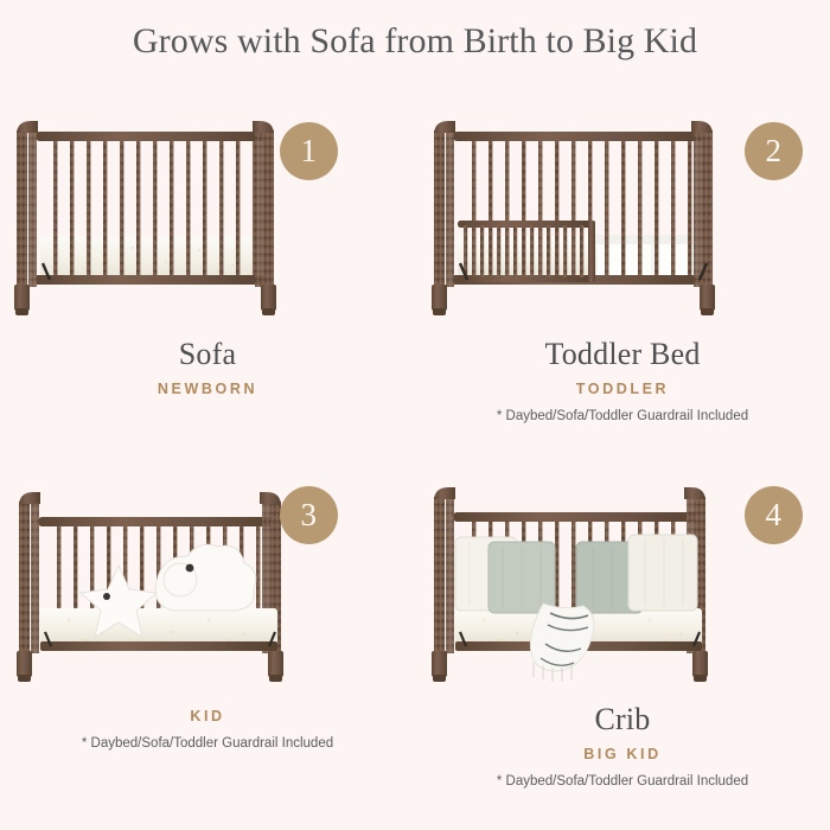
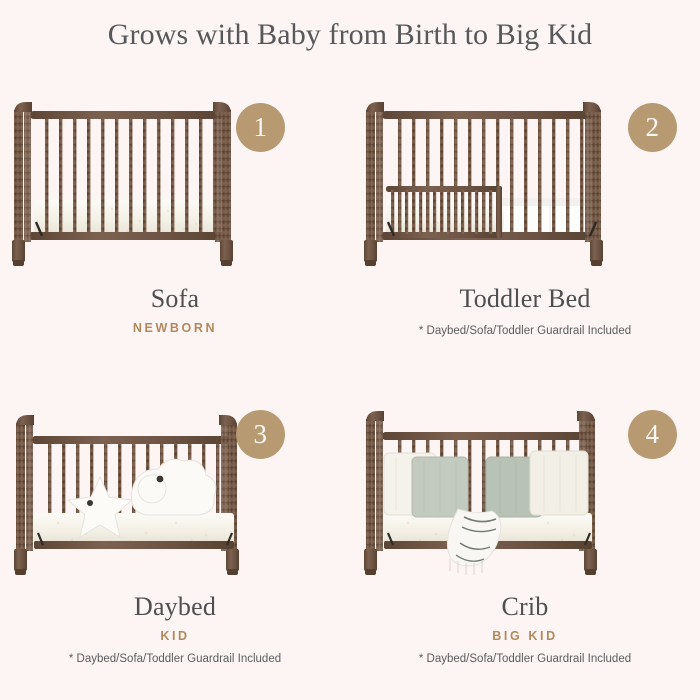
- Grows with Sofa from Birth to Big Kid
+ Grows with Baby from Birth to Big Kid
  1
  Sofa
  NEWBORN
  2
  Toddler Bed
- TODDLER
  * Daybed/Sofa/Toddler Guardrail Included
  3
+ Daybed
  KID
  * Daybed/Sofa/Toddler Guardrail Included
  4
  Crib
  BIG KID
  * Daybed/Sofa/Toddler Guardrail Included
